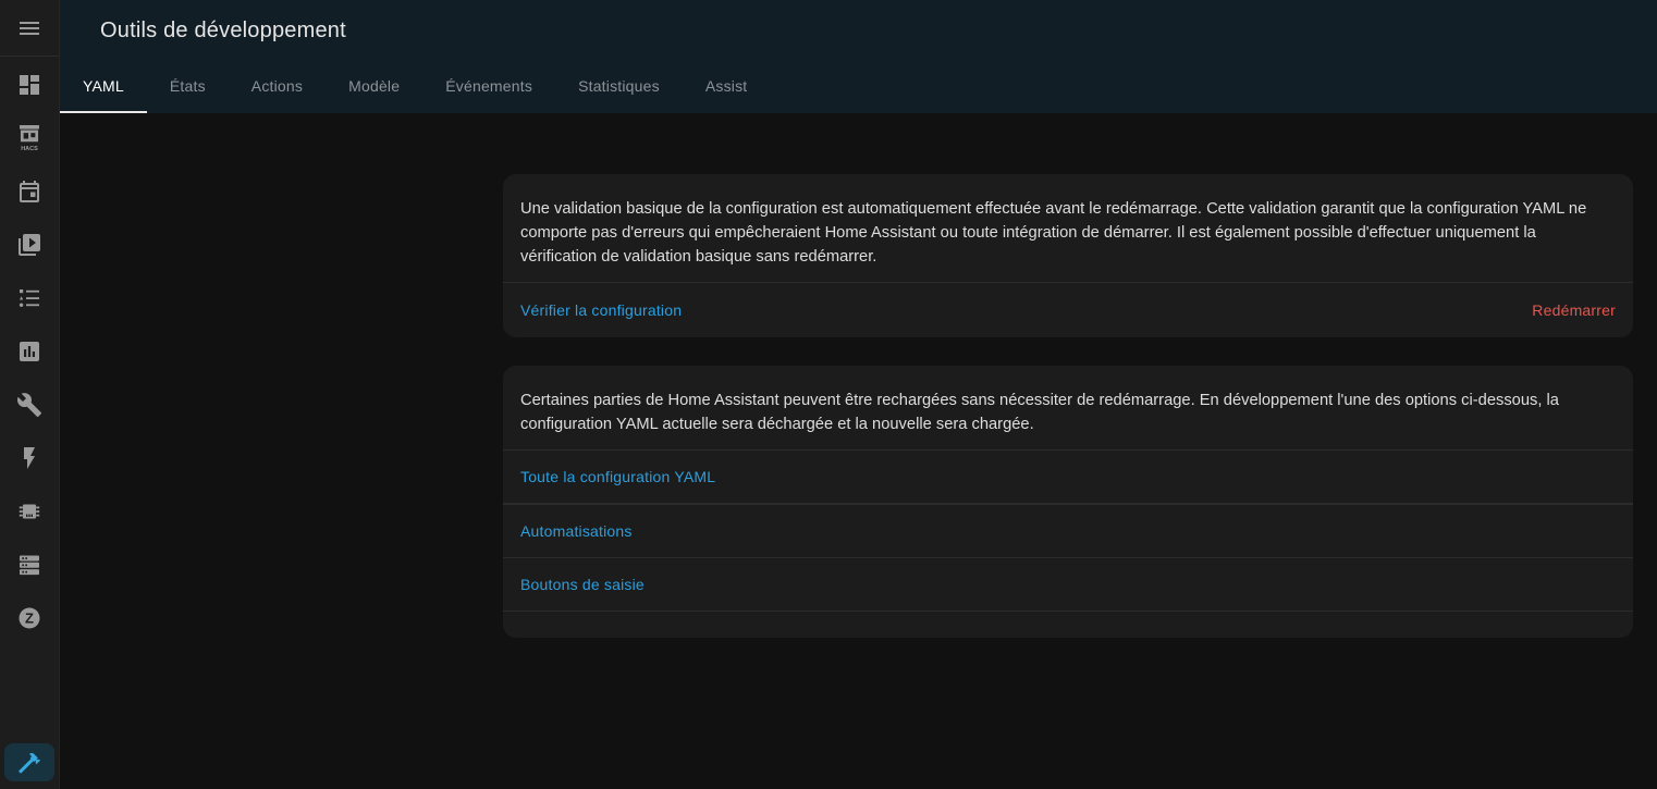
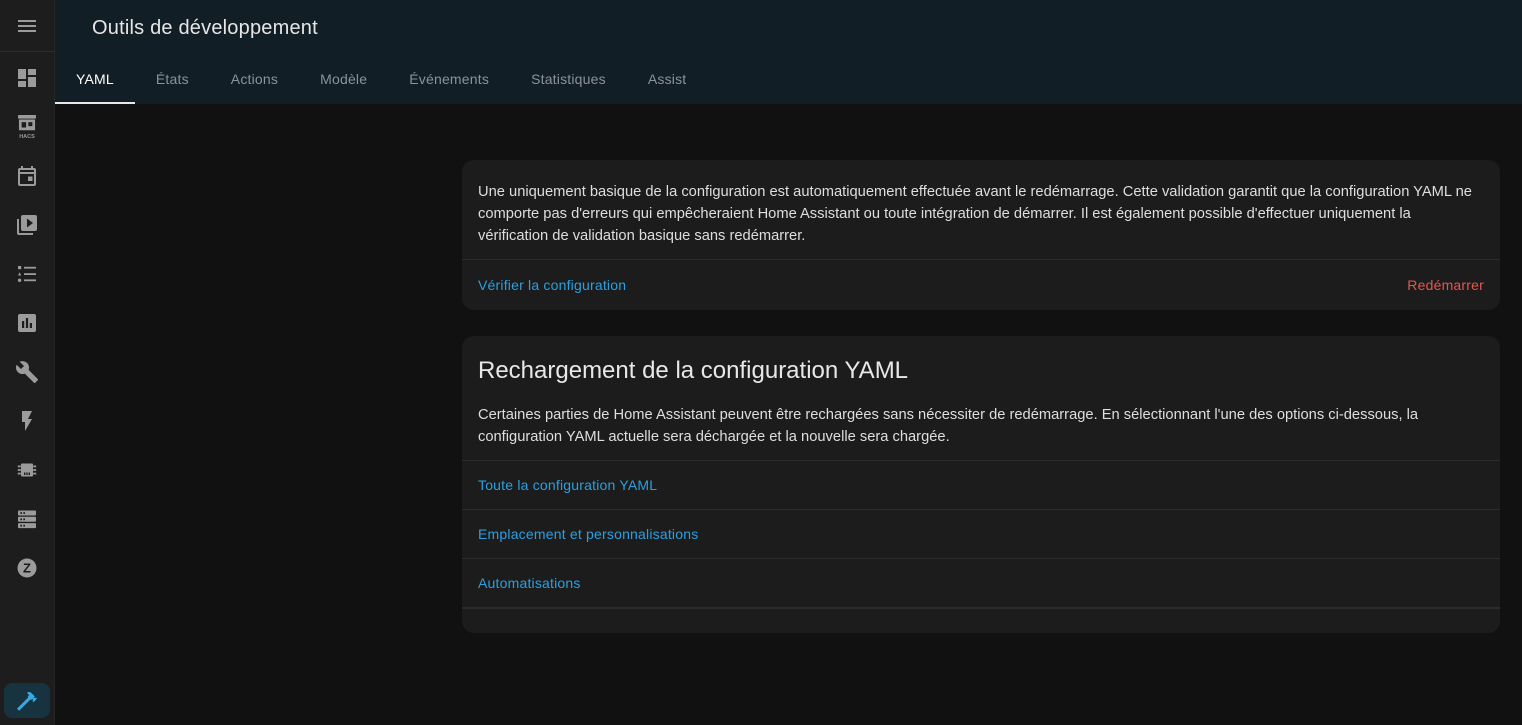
  Z
  Outils de développement
  YAML
  États
  Actions
  Modèle
  Événements
  Statistiques
  Assist
- Une validation basique de la configuration est automatiquement effectuée avant le redémarrage. Cette validation garantit que la configuration YAML ne comporte pas d'erreurs qui empêcheraient Home Assistant ou toute intégration de démarrer. Il est également possible d'effectuer uniquement la vérification de validation basique sans redémarrer.
+ Une uniquement basique de la configuration est automatiquement effectuée avant le redémarrage. Cette validation garantit que la configuration YAML ne comporte pas d'erreurs qui empêcheraient Home Assistant ou toute intégration de démarrer. Il est également possible d'effectuer uniquement la vérification de validation basique sans redémarrer.
  Vérifier la configuration
  Redémarrer
+ Rechargement de la configuration YAML
- Certaines parties de Home Assistant peuvent être rechargées sans nécessiter de redémarrage. En développement l'une des options ci-dessous, la configuration YAML actuelle sera déchargée et la nouvelle sera chargée.
+ Certaines parties de Home Assistant peuvent être rechargées sans nécessiter de redémarrage. En sélectionnant l'une des options ci-dessous, la configuration YAML actuelle sera déchargée et la nouvelle sera chargée.
  Toute la configuration YAML
+ Emplacement et personnalisations
  Automatisations
- Boutons de saisie
